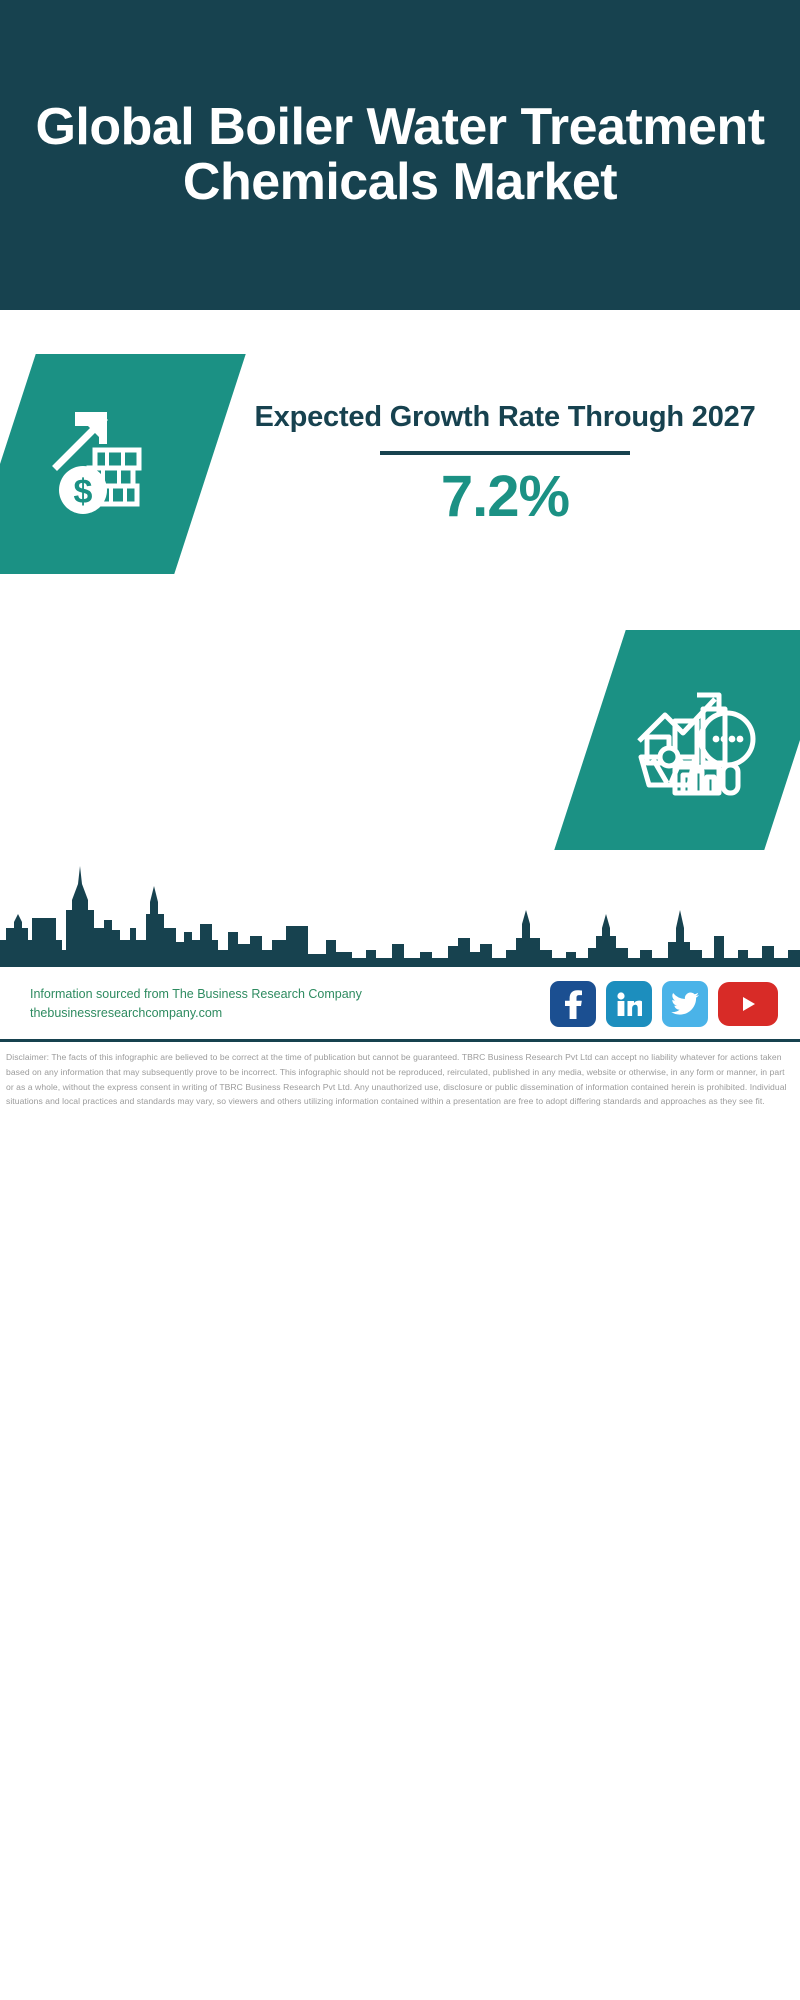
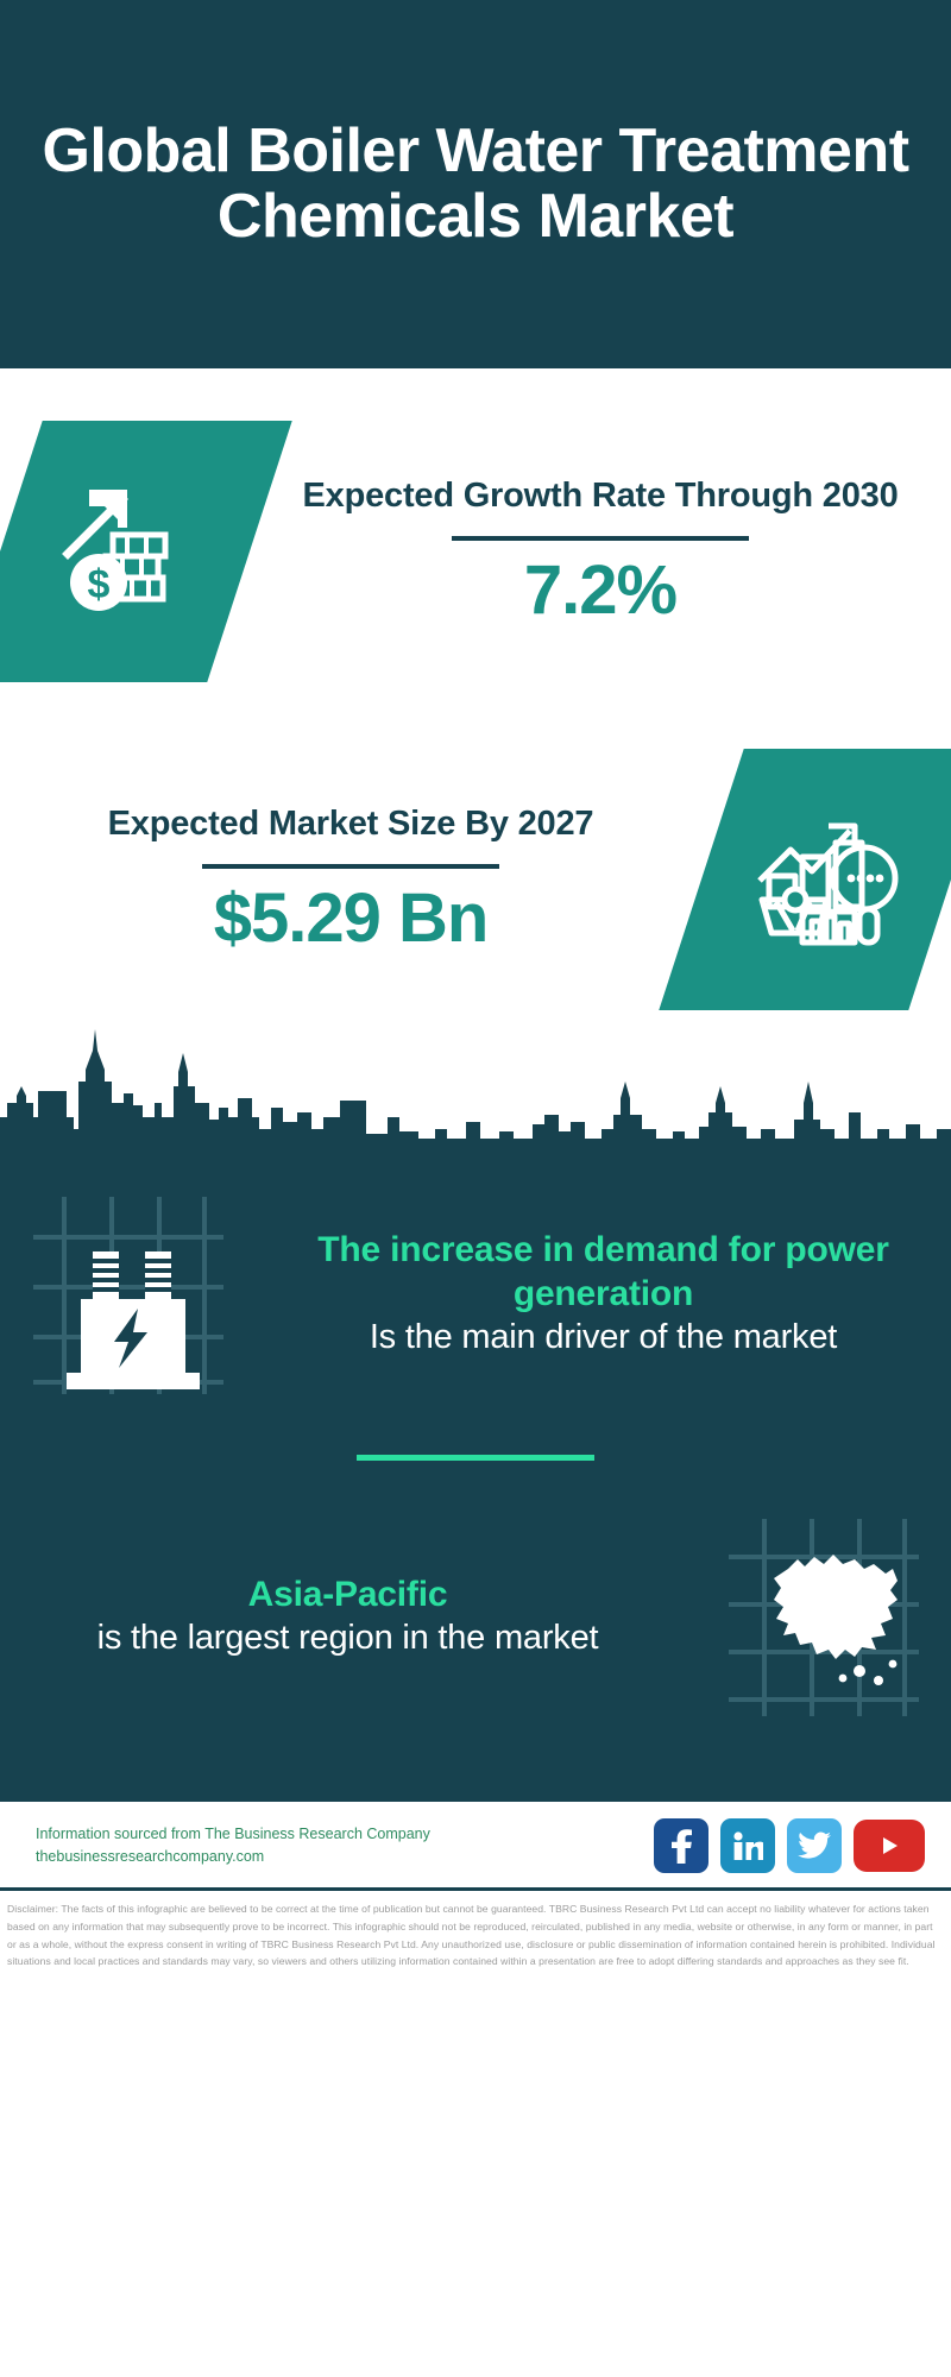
  Global Boiler Water Treatment Chemicals Market
  $
- Expected Growth Rate Through 2027
+ Expected Growth Rate Through 2030
  7.2%
+ Expected Market Size By 2027
+ $5.29 Bn
+ The increase in demand for power generation
+ Is the main driver of the market
+ Asia-Pacific
+ is the largest region in the market
  Information sourced from The Business Research Company
  thebusinessresearchcompany.com
  Disclaimer: The facts of this infographic are believed to be correct at the time of publication but cannot be guaranteed. TBRC Business Research Pvt Ltd can accept no liability whatever for actions taken based on any information that may subsequently prove to be incorrect. This infographic should not be reproduced, reirculated, published in any media, website or otherwise, in any form or manner, in part or as a whole, without the express consent in writing of TBRC Business Research Pvt Ltd. Any unauthorized use, disclosure or public dissemination of information contained herein is prohibited. Individual situations and local practices and standards may vary, so viewers and others utilizing information contained within a presentation are free to adopt differing standards and approaches as they see fit.
